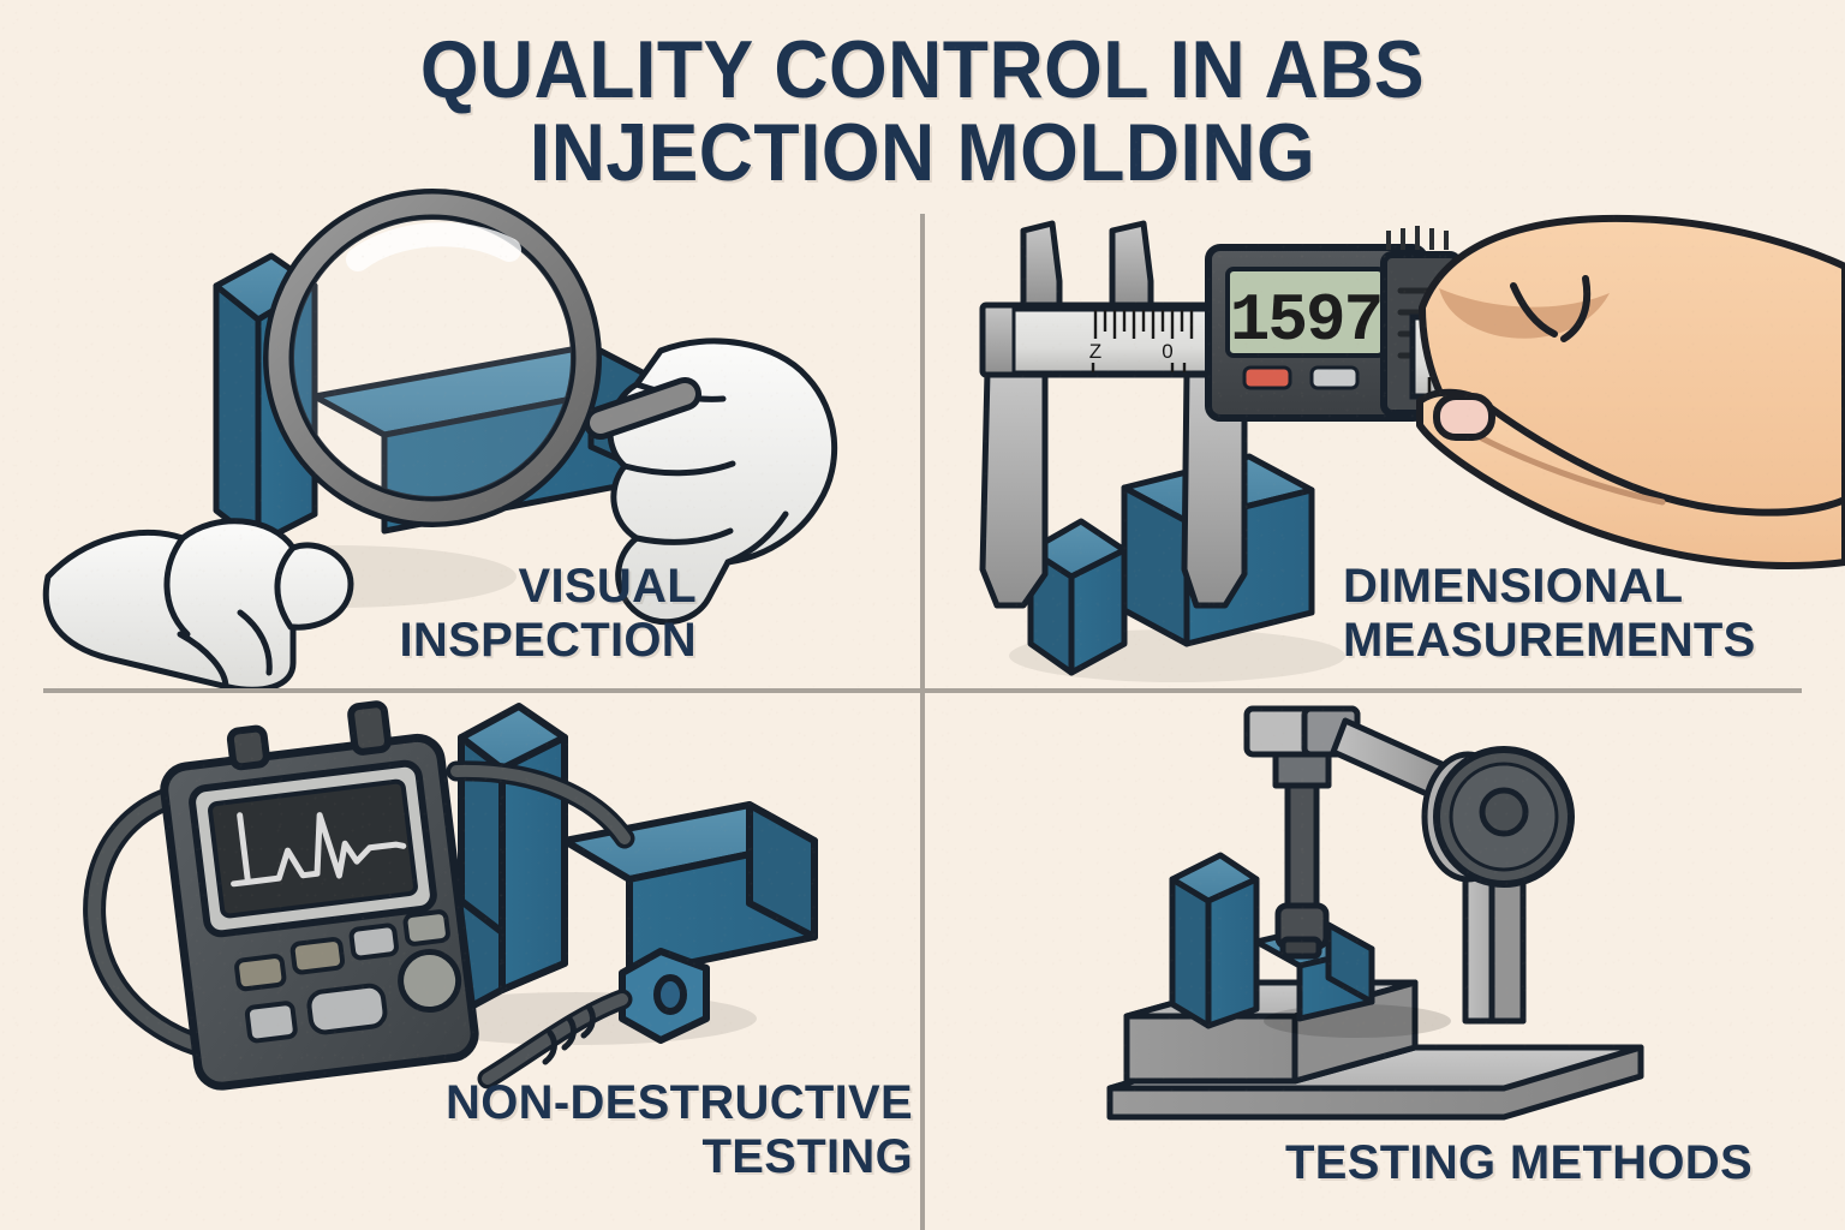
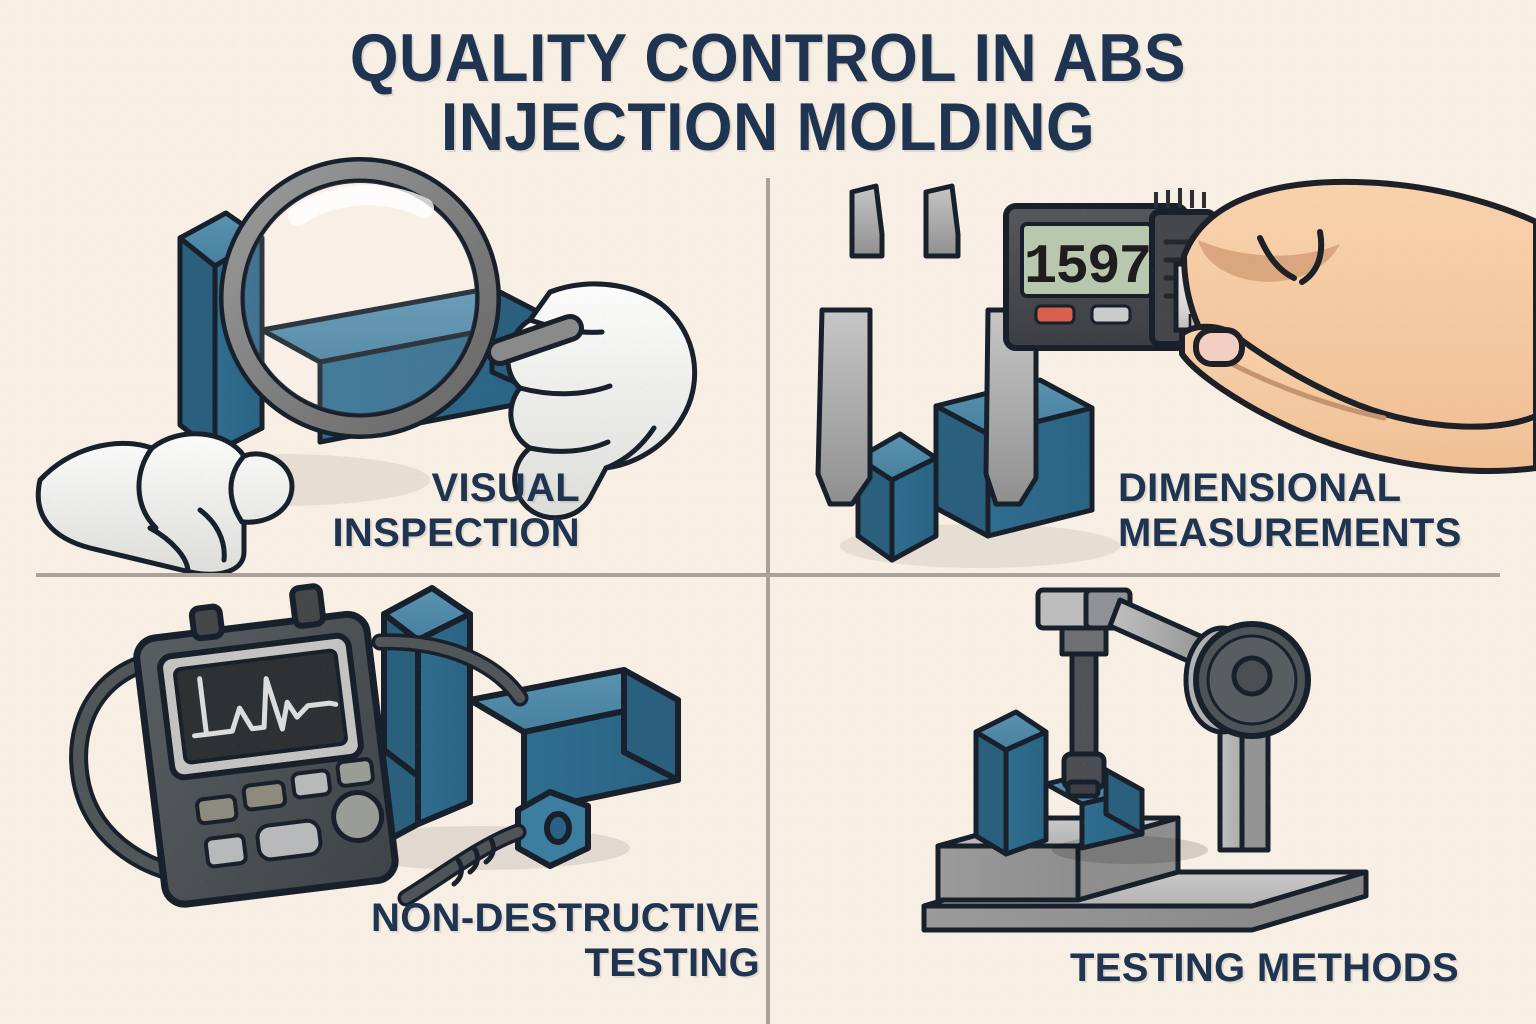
  QUALITY CONTROL IN ABS
  INJECTION MOLDING
  VISUAL
  INSPECTION
- Z
- 0
  1597
  DIMENSIONAL
  MEASUREMENTS
  NON-DESTRUCTIVE
  TESTING
  TESTING METHODS
